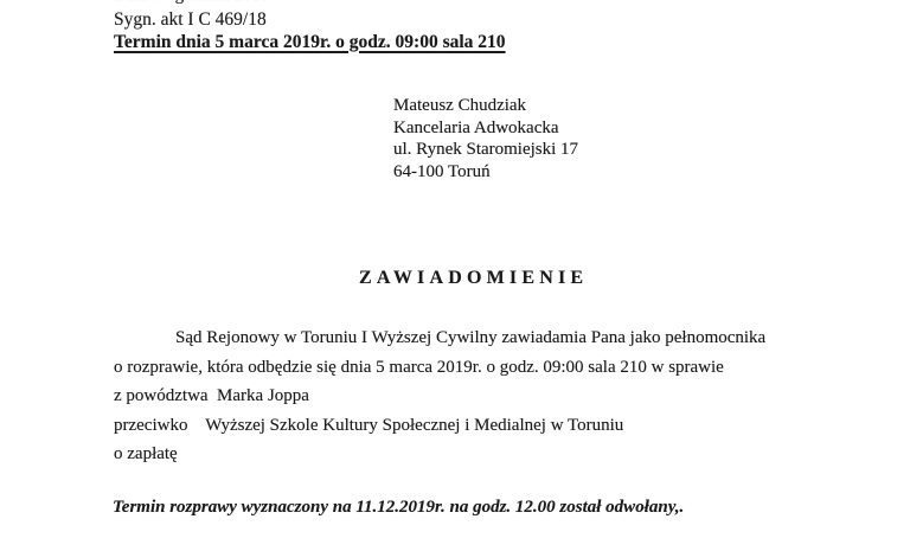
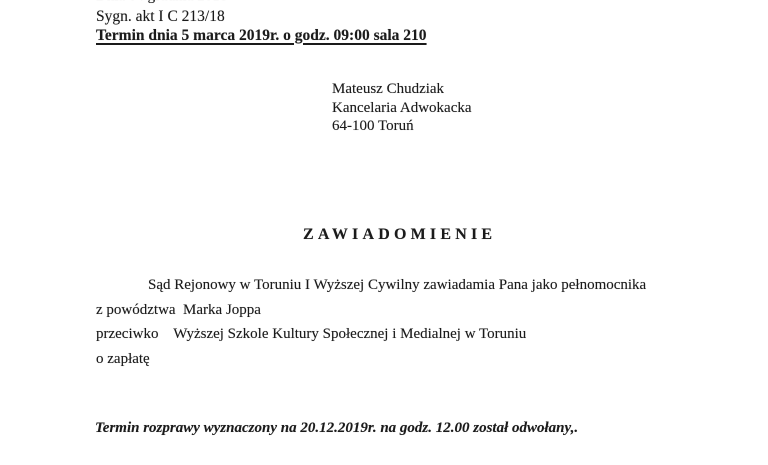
- Sygn. akt I C 469/18
+ Sygn. akt I C 213/18
  Termin dnia 5 marca 2019r. o godz. 09:00 sala 210
  Mateusz Chudziak
  Kancelaria Adwokacka
- ul. Rynek Staromiejski 17
  64-100 Toruń
  ZAWIADOMIENIE
  Sąd Rejonowy w Toruniu I Wyższej Cywilny zawiadamia Pana jako pełnomocnika
- o rozprawie, która odbędzie się dnia 5 marca 2019r. o godz. 09:00 sala 210 w sprawie
  z powództwa Marka Joppa
  przeciwko Wyższej Szkole Kultury Społecznej i Medialnej w Toruniu
  o zapłatę
- Termin rozprawy wyznaczony na 11.12.2019r. na godz. 12.00 został odwołany,.
+ Termin rozprawy wyznaczony na 20.12.2019r. na godz. 12.00 został odwołany,.
